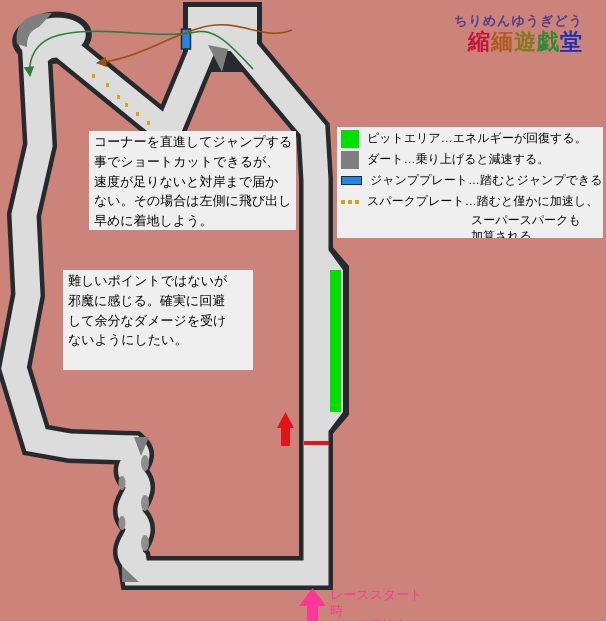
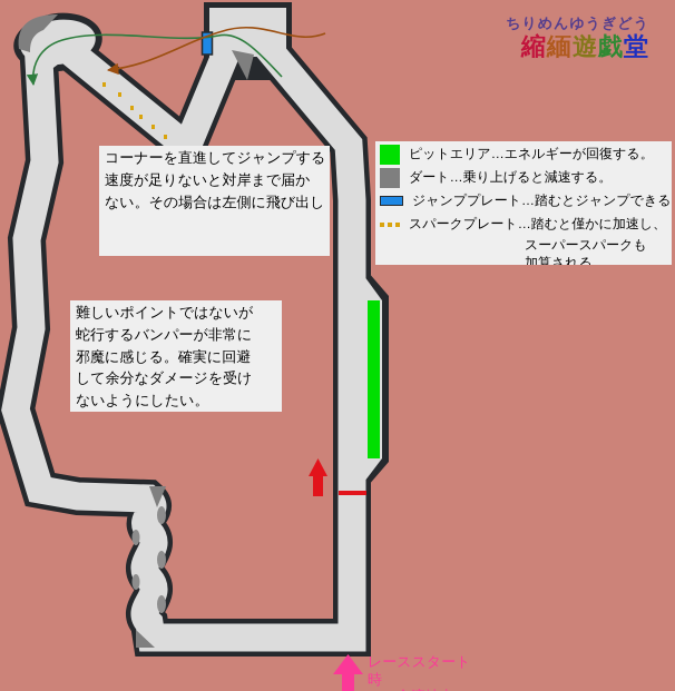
  ちりめんゆうぎどう
  縮緬遊戯堂
  ピットエリア…エネルギーが回復する。
  ダート…乗り上げると減速する。
  ジャンププレート…踏むとジャンプできる
  スパークプレート…踏むと僅かに加速し、
  スーパースパークも
  加算される。
  コーナーを直進してジャンプする
- 事でショートカットできるが、
  速度が足りないと対岸まで届か
  ない。その場合は左側に飛び出し
- 早めに着地しよう。
  難しいポイントではないが
+ 蛇行するバンパーが非常に
  邪魔に感じる。確実に回避
  して余分なダメージを受け
  ないようにしたい。
  レーススタート時
